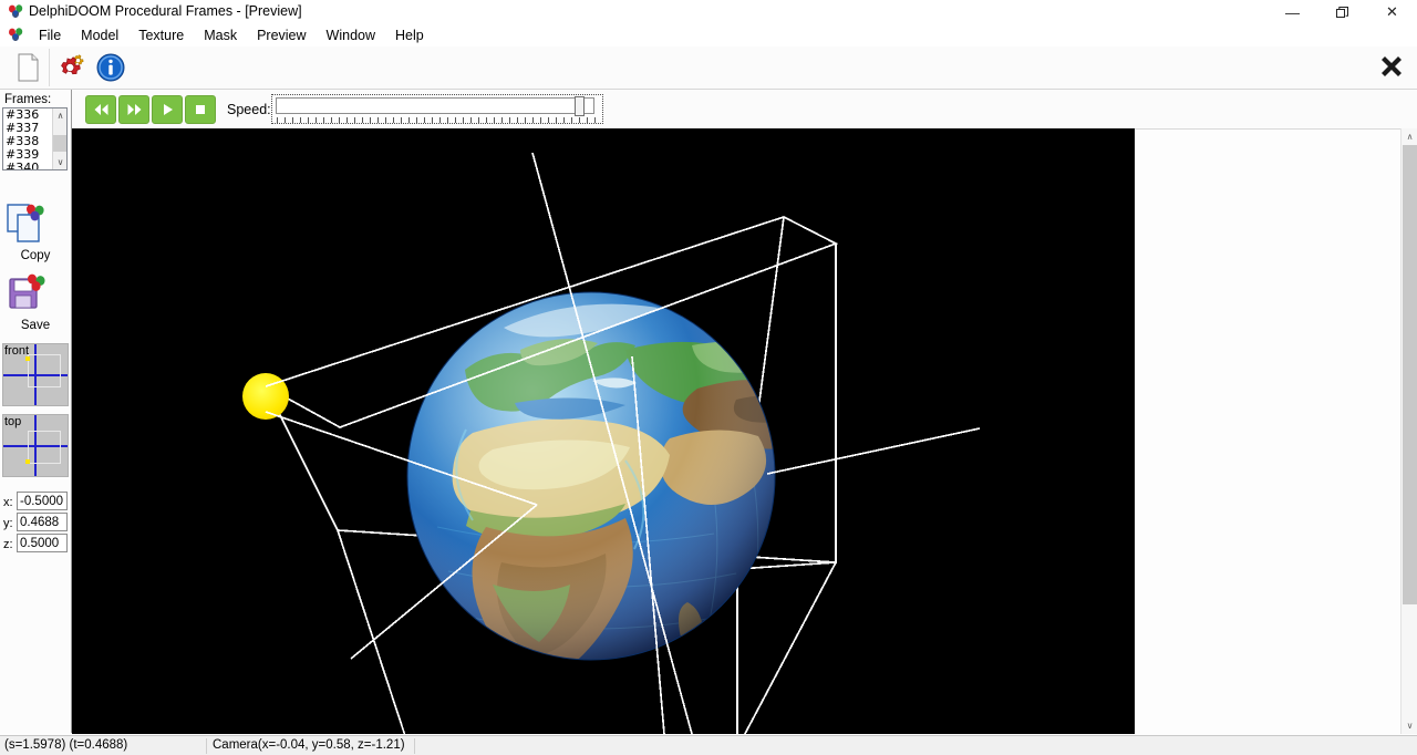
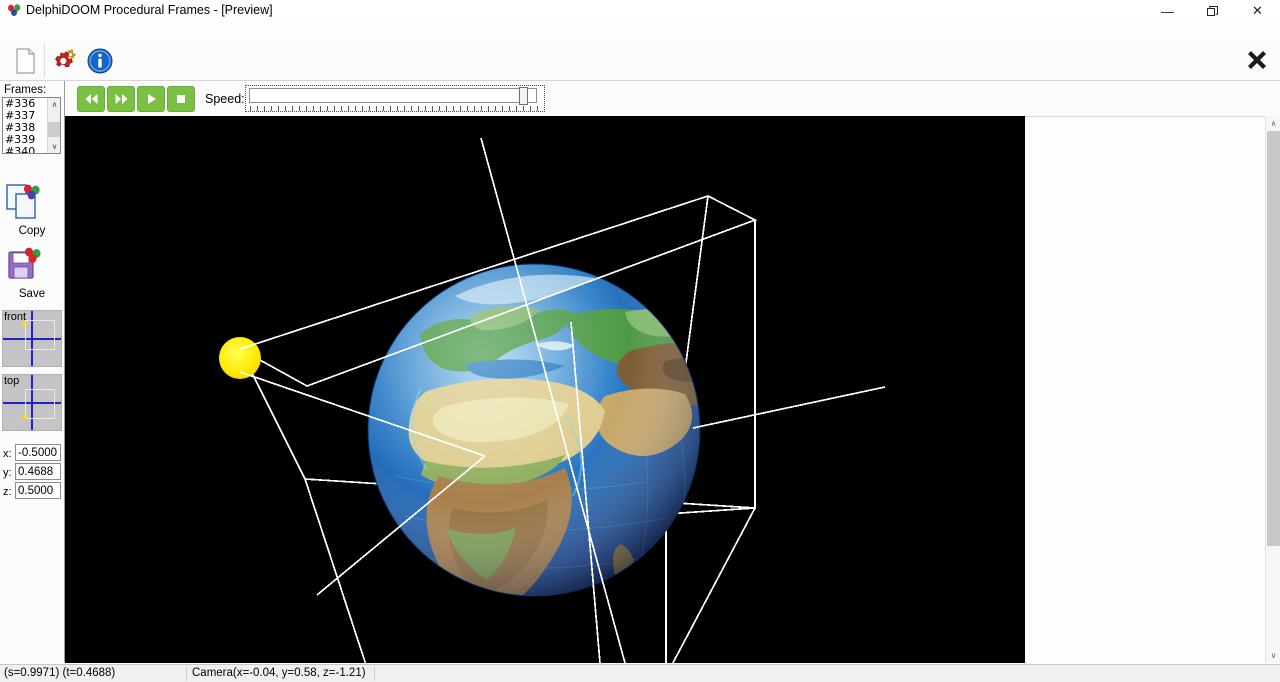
  DelphiDOOM Procedural Frames - [Preview]
  —
  ✕
- File
- Model
- Texture
- Mask
- Preview
- Window
- Help
  Frames:
  #336
  #337
  #338
  #339
  #340
  ∧
  ∨
  Copy
  Save
  front
  top
  x:
  -0.5000
  y:
  0.4688
  z:
  0.5000
  Speed:
  ∧
  ∨
- (s=1.5978) (t=0.4688)
+ (s=0.9971) (t=0.4688)
  Camera(x=-0.04, y=0.58, z=-1.21)
